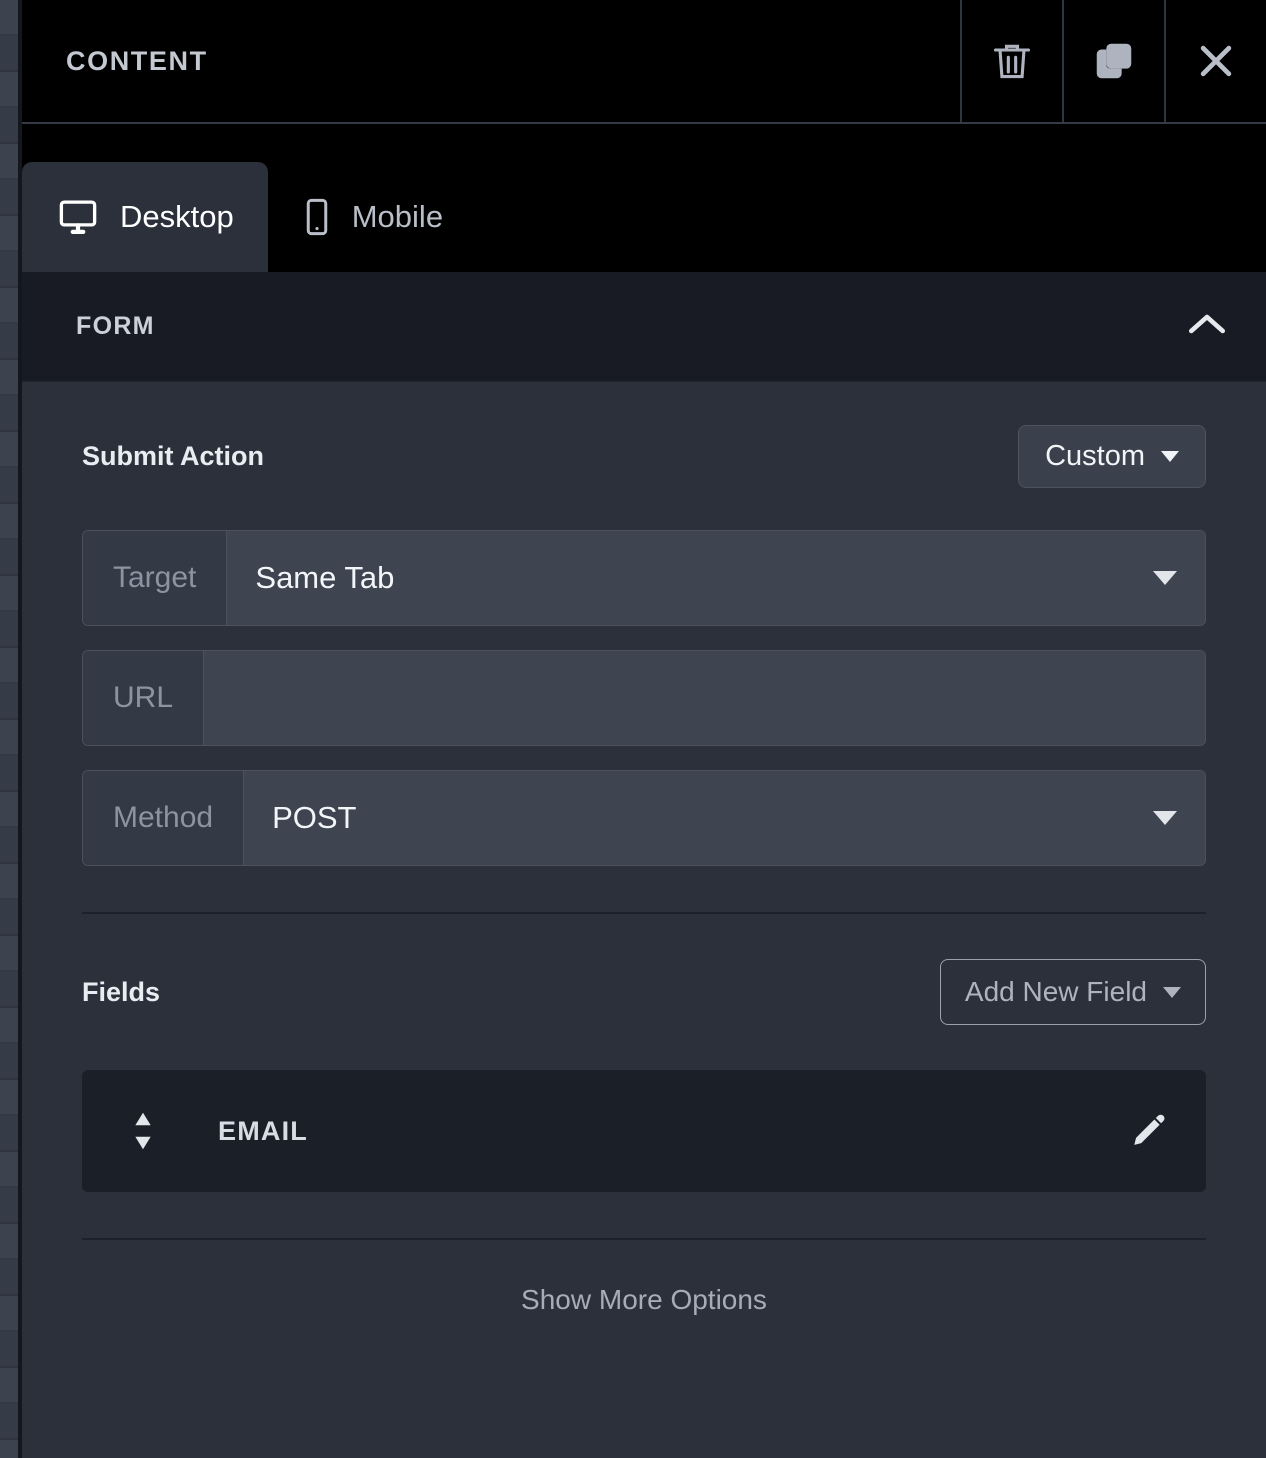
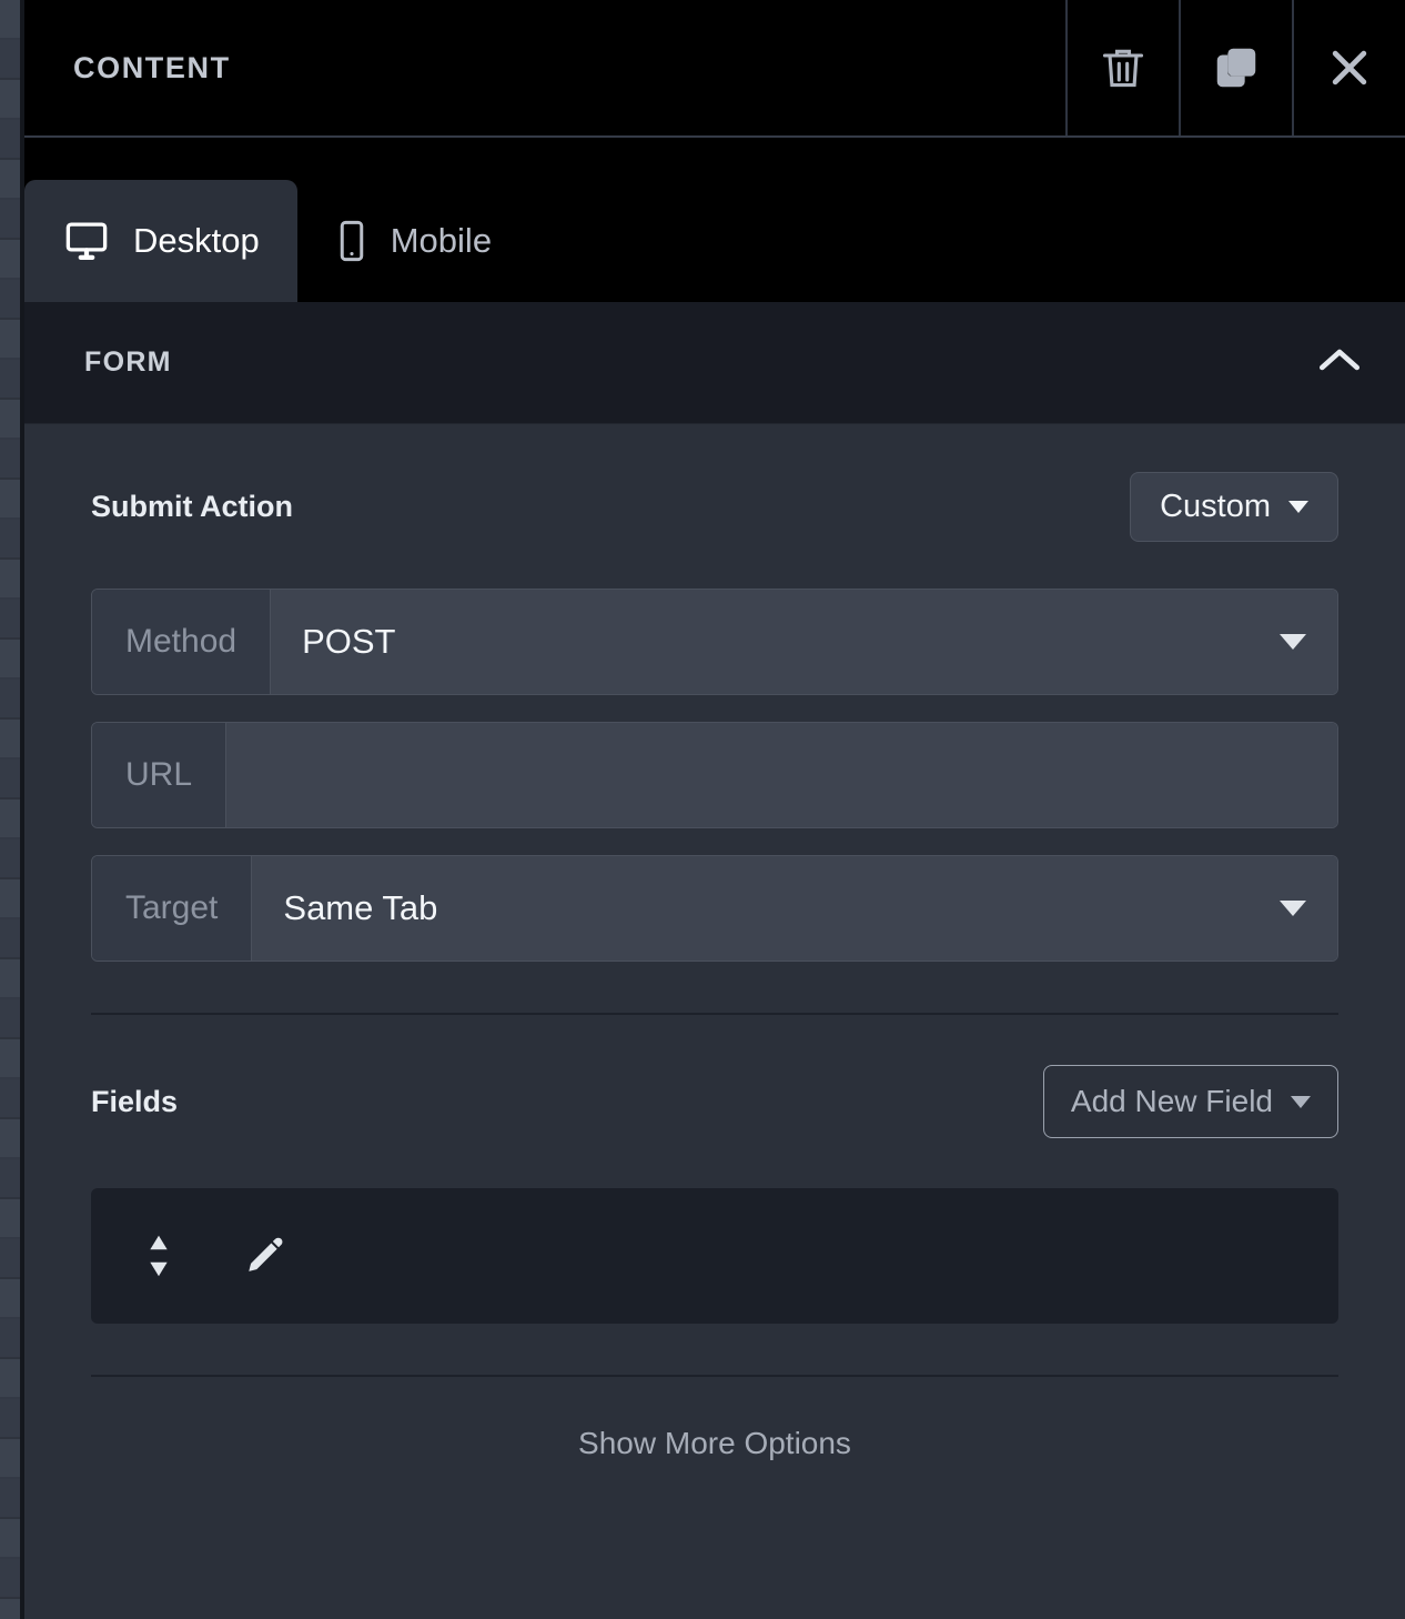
  CONTENT
  Desktop
  Mobile
  FORM
  Submit Action
  Custom
- Target
+ Method
- Same Tab
+ POST
  URL
- Method
+ Target
- POST
+ Same Tab
  Fields
  Add New Field
- EMAIL
  Show More Options
